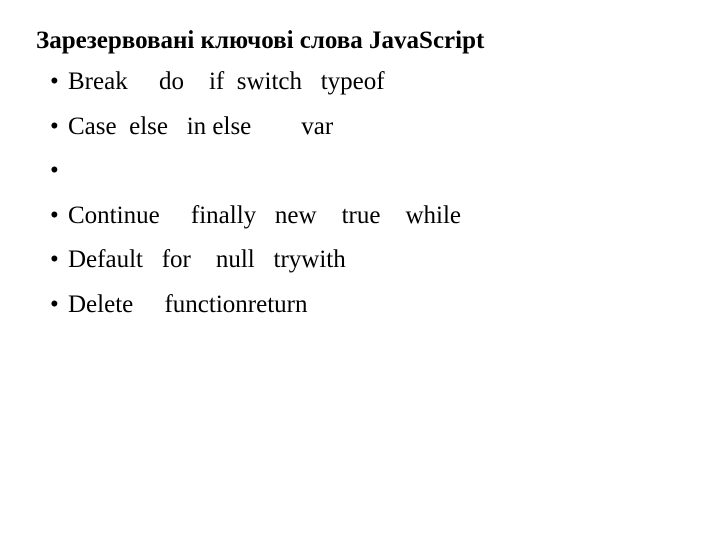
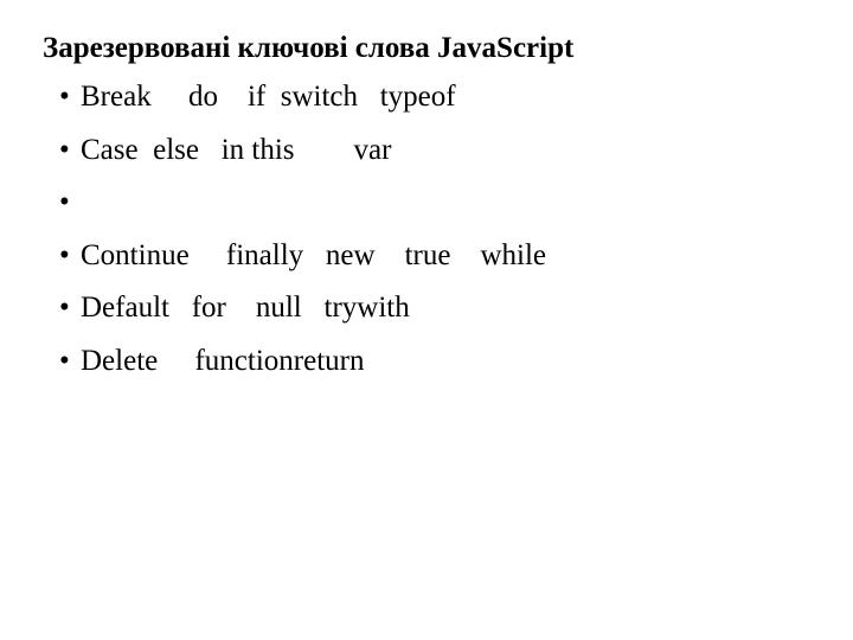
  Зарезервовані ключові слова JavaScript
  •
  Break do if switch typeof
  •
- Case else in else var
+ Case else in this var
  •
  •
  Continue finally new true while
  •
  Default for null trywith
  •
  Delete functionreturn
